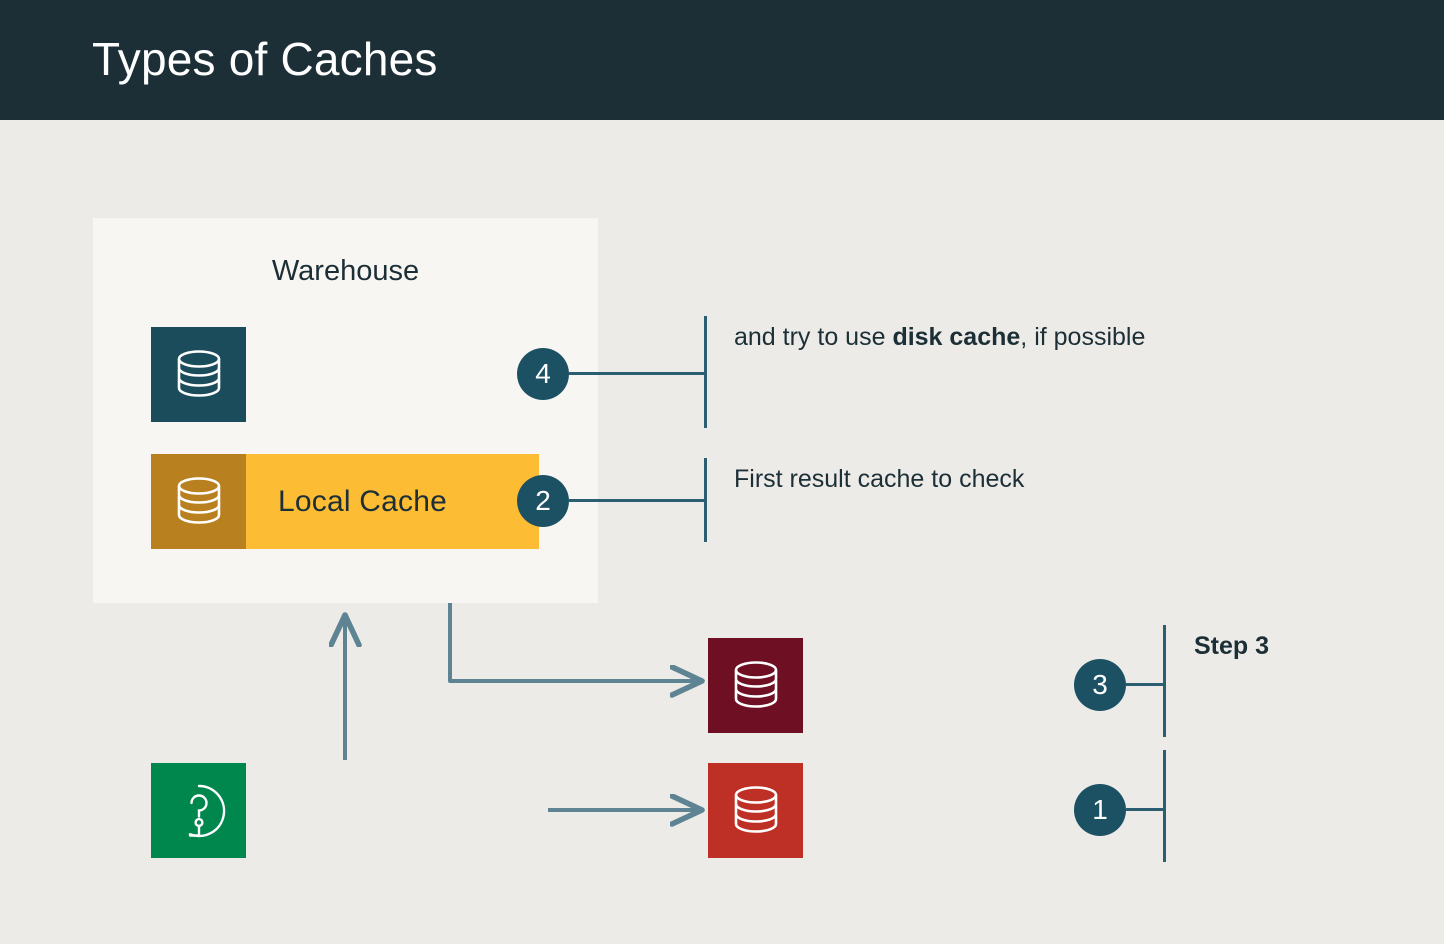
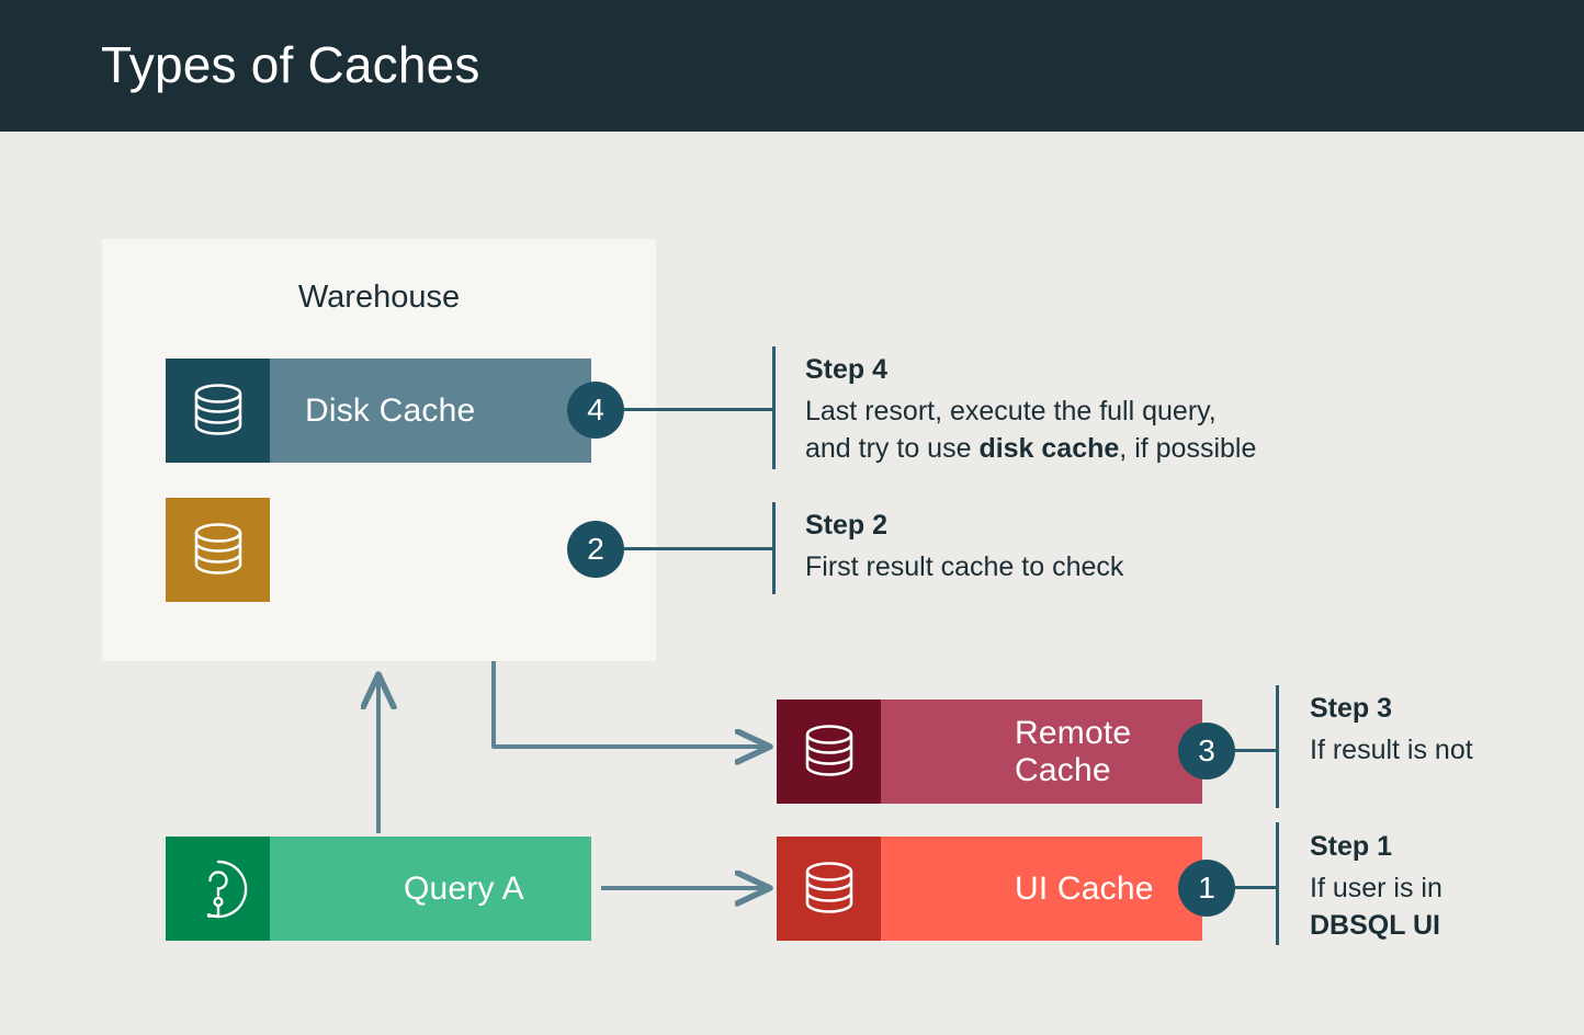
  Types of Caches
  Warehouse
+ Disk Cache
  4
- Local Cache
  2
+ Remote Cache
  3
+ UI Cache
  1
+ Query A
+ Step 4
+ Last resort, execute the full query,
  and try to use disk cache, if possible
+ Step 2
  First result cache to check
  Step 3
+ If result is not
+ Step 1
+ If user is in
+ DBSQL UI
